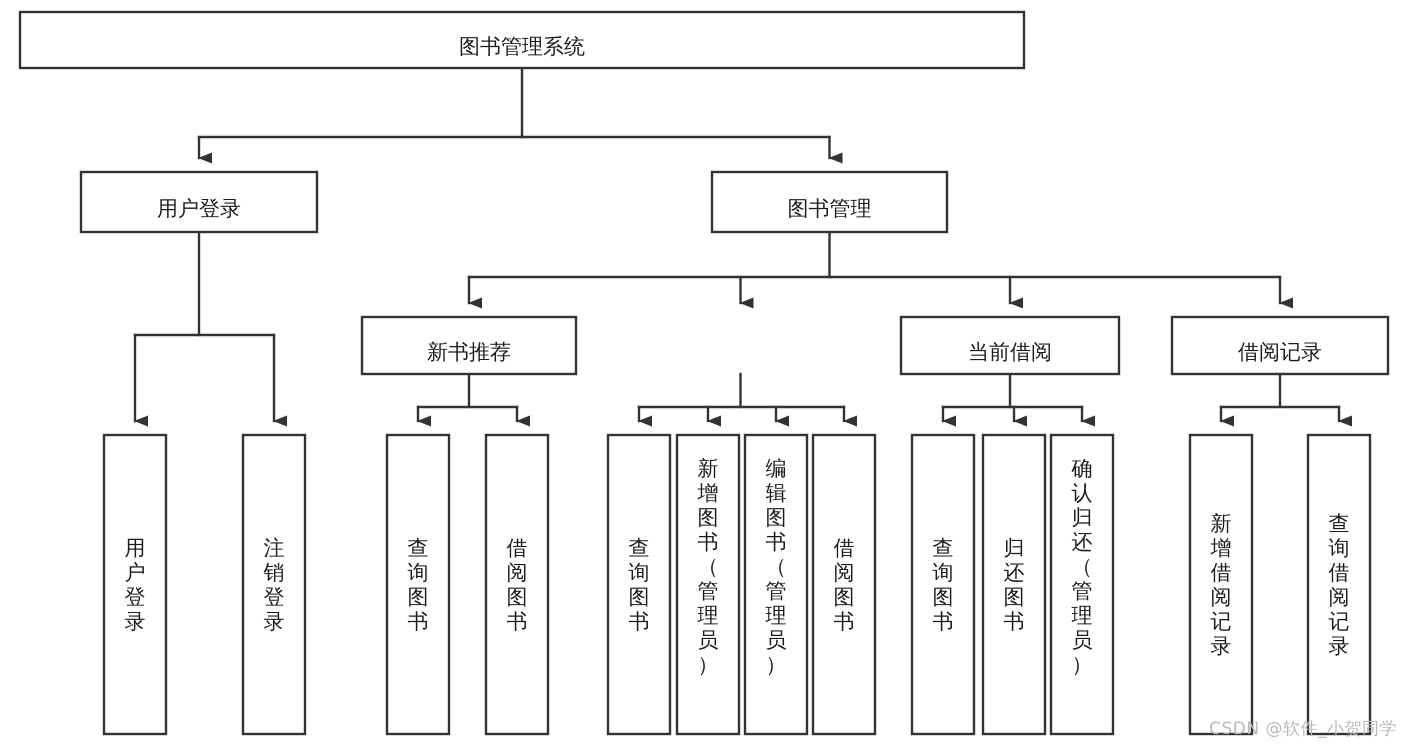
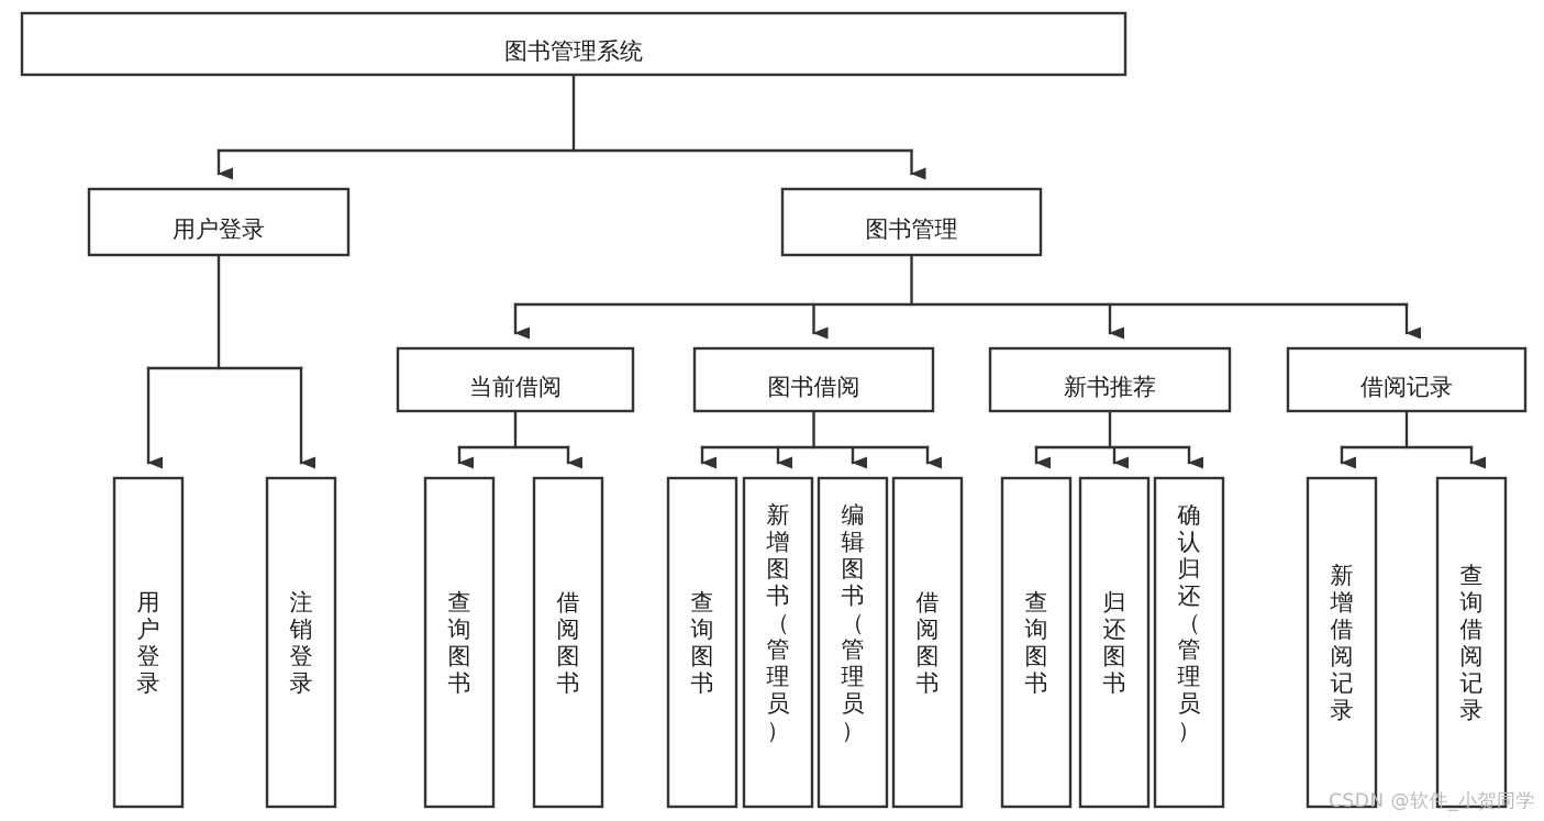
  图书管理系统
  用户登录
  图书管理
- 新书推荐
+ 当前借阅
+ 图书借阅
- 当前借阅
+ 新书推荐
  借阅记录
  用户登录
  注销登录
  查询图书
  借阅图书
  查询图书
  新增图书（管理员）
  编辑图书（管理员）
  借阅图书
  查询图书
  归还图书
  确认归还（管理员）
  新增借阅记录
  查询借阅记录
  CSDN @软件_小贺同学
